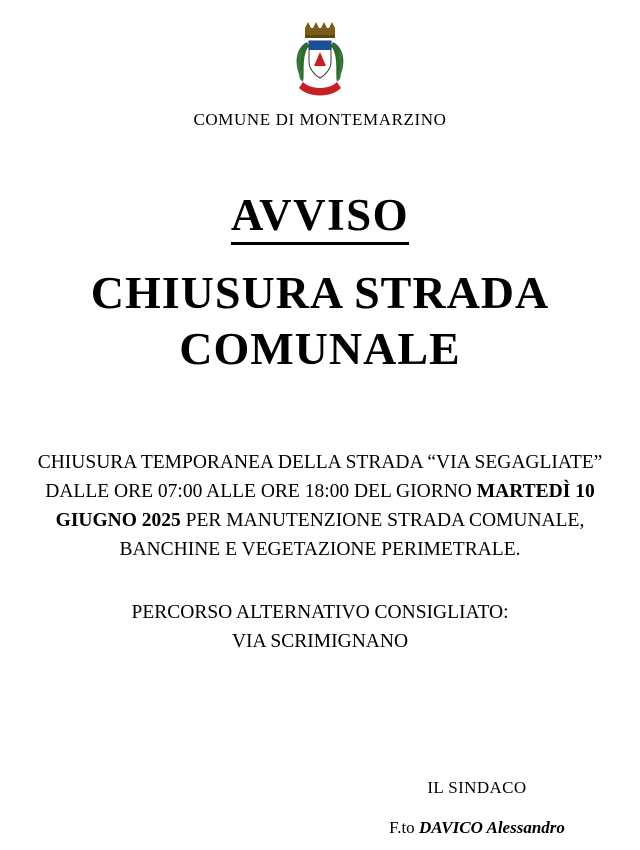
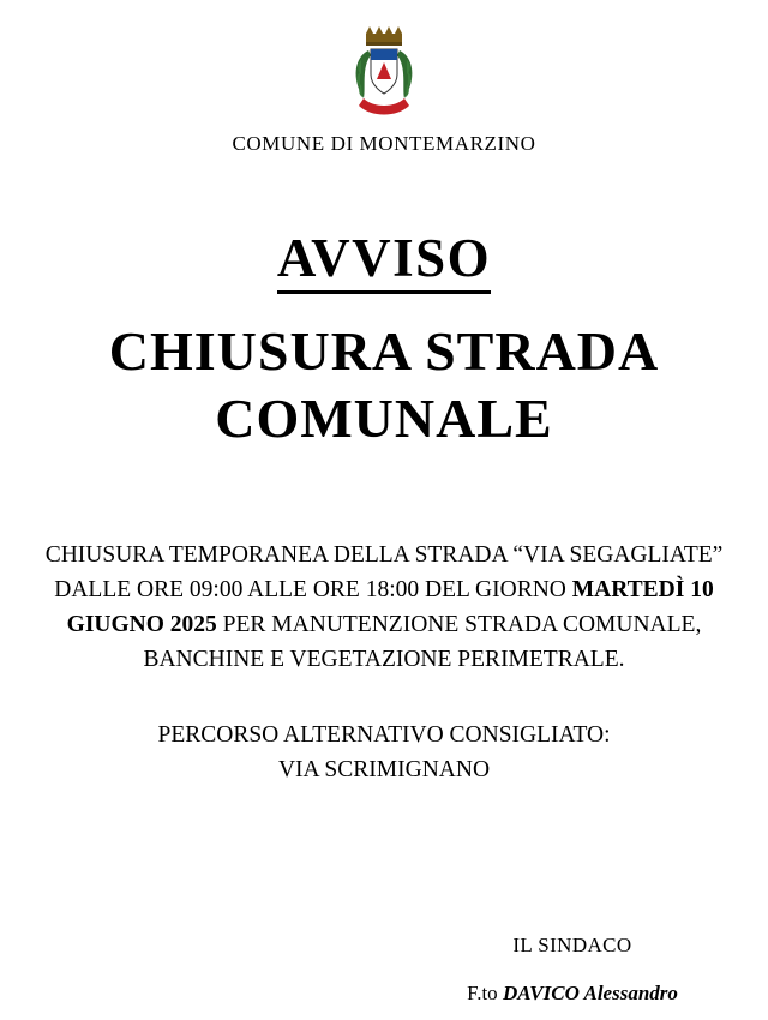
  COMUNE DI MONTEMARZINO
  AVVISO
  CHIUSURA STRADA
  COMUNALE
- CHIUSURA TEMPORANEA DELLA STRADA “VIA SEGAGLIATE” DALLE ORE 07:00 ALLE ORE 18:00 DEL GIORNO MARTEDÌ 10 GIUGNO 2025 PER MANUTENZIONE STRADA COMUNALE, BANCHINE E VEGETAZIONE PERIMETRALE.
+ CHIUSURA TEMPORANEA DELLA STRADA “VIA SEGAGLIATE” DALLE ORE 09:00 ALLE ORE 18:00 DEL GIORNO MARTEDÌ 10 GIUGNO 2025 PER MANUTENZIONE STRADA COMUNALE, BANCHINE E VEGETAZIONE PERIMETRALE.
  PERCORSO ALTERNATIVO CONSIGLIATO:
  VIA SCRIMIGNANO
  IL SINDACO
  F.to DAVICO Alessandro
